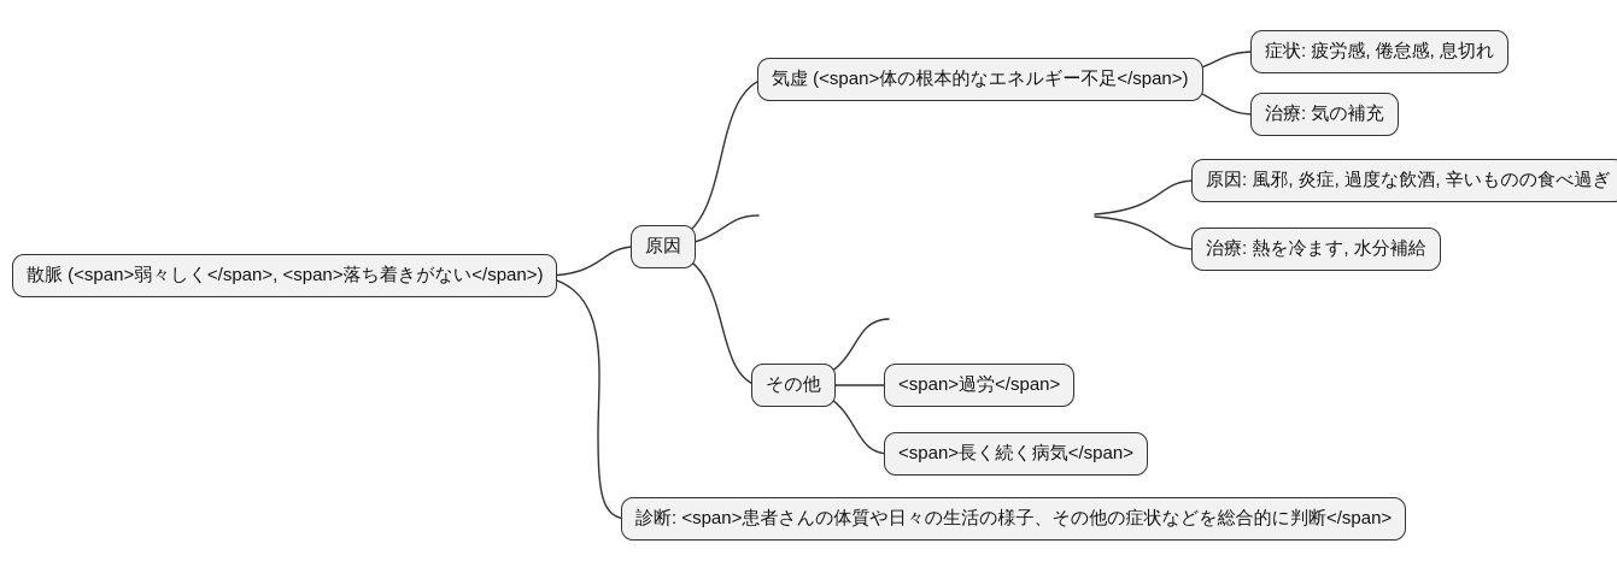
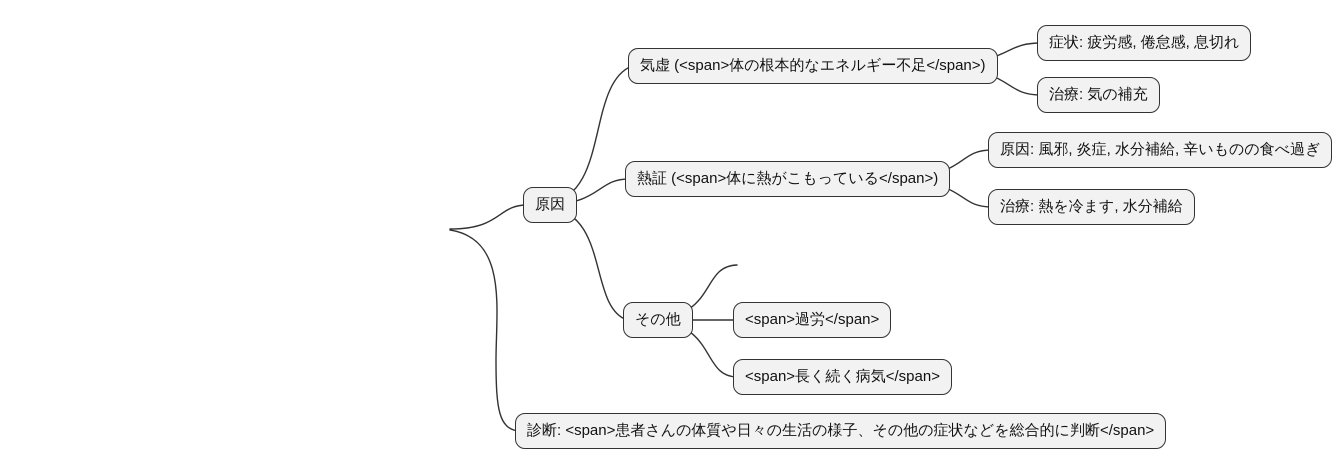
- 散脈 (<span>弱々しく</span>, <span>落ち着きがない</span>)
  原因
  気虚 (<span>体の根本的なエネルギー不足</span>)
  症状: 疲労感, 倦怠感, 息切れ
  治療: 気の補充
+ 熱証 (<span>体に熱がこもっている</span>)
- 原因: 風邪, 炎症, 過度な飲酒, 辛いものの食べ過ぎ
+ 原因: 風邪, 炎症, 水分補給, 辛いものの食べ過ぎ
  治療: 熱を冷ます, 水分補給
  その他
  <span>過労</span>
  <span>長く続く病気</span>
  診断: <span>患者さんの体質や日々の生活の様子、その他の症状などを総合的に判断</span>
